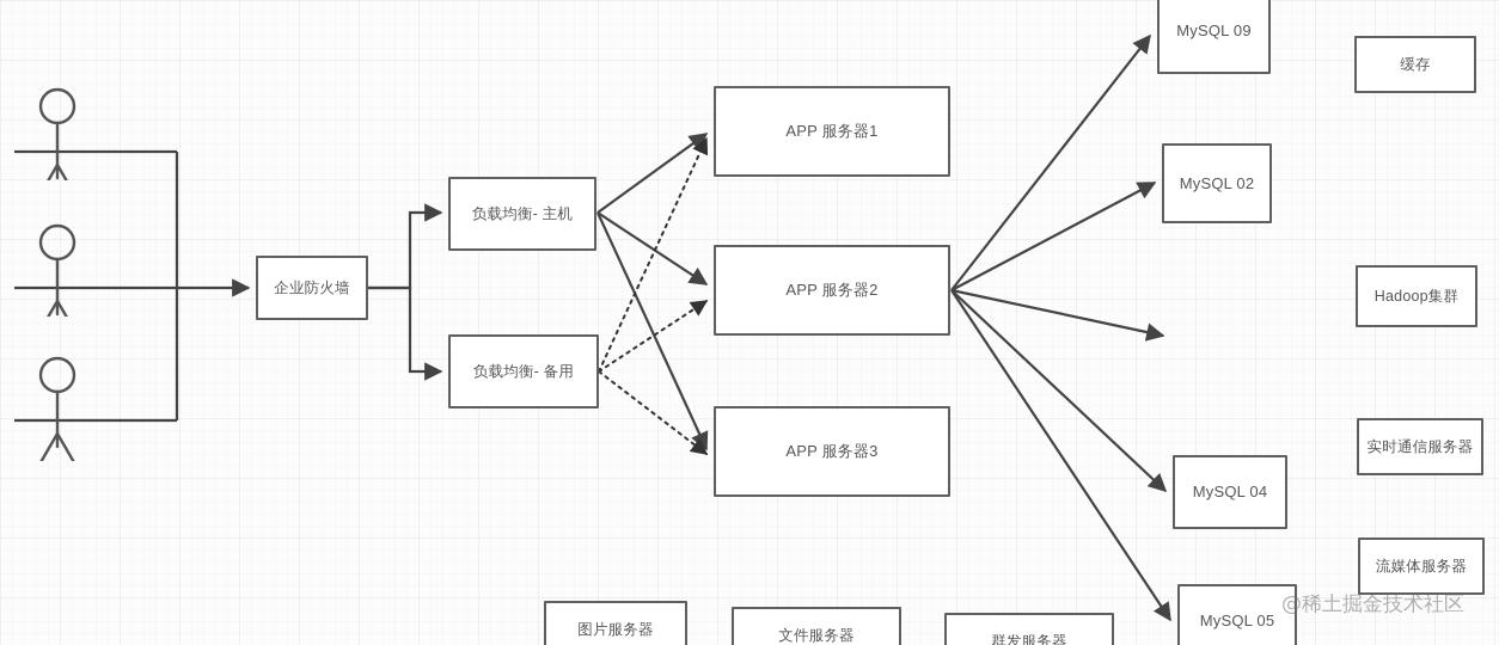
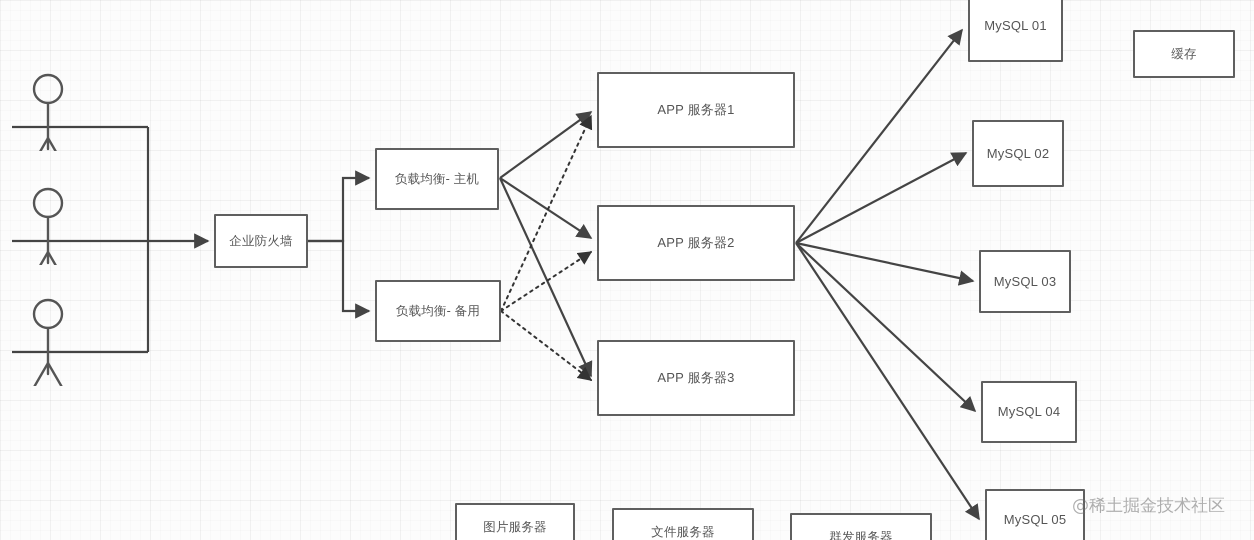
  企业防火墙
  负载均衡- 主机
  负载均衡- 备用
  APP 服务器1
  APP 服务器2
  APP 服务器3
- MySQL 09
+ MySQL 01
  MySQL 02
+ MySQL 03
  MySQL 04
  MySQL 05
  缓存
- Hadoop集群
- 实时通信服务器
- 流媒体服务器
  图片服务器
  文件服务器
  群发服务器
  @稀土掘金技术社区
